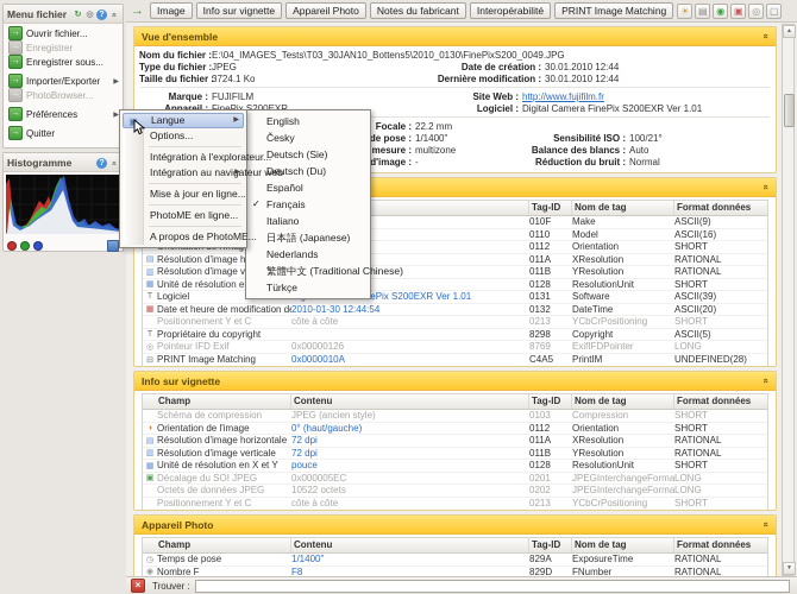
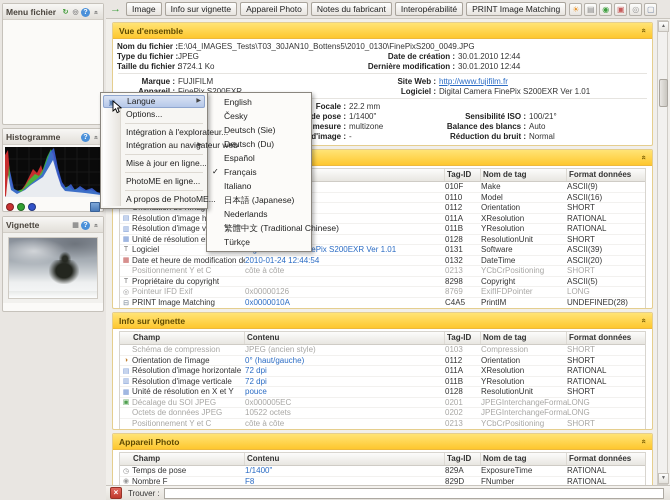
  Menu fichier
- Ouvrir fichier...
- Enregistrer
- Enregistrer sous...
- Importer/Exporter
- PhotoBrowser...
- Préférences
- Quitter
  Histogramme
+ Vignette
  →
  Image
  Info sur vignette
  Appareil Photo
  Notes du fabricant
  Interopérabilité
  PRINT Image Matching
  ☀
  ▤
  ◉
  ▣
  ◎
  ▢
  Vue d'ensemble
  Nom du fichier :
  E:\04_IMAGES_Tests\T03_30JAN10_Bottens5\2010_0130\FinePixS200_0049.JPG
  Type du fichier :
  JPEG
  Taille du fichier
  3724.1 Ko
  Date de création :
  30.01.2010 12:44
  Dernière modification :
  30.01.2010 12:44
  Marque :
  FUJIFILM
  Site Web :
  http://www.fujifilm.fr
  Logiciel :
  Digital Camera FinePix S200EXR Ver 1.01
  Focale :
  22.2 mm
  1/1400"
  multizone
  -
  Sensibilité ISO :
  100/21°
  Balance des blancs :
  Auto
  Réduction du bruit :
  Normal
  Tag-ID
  Nom de tag
  Format données
  010F
  Make
  ASCII(9)
  0110
  Model
  ASCII(16)
  0112
  Orientation
  SHORT
  011A
  XResolution
  RATIONAL
  011B
  YResolution
  RATIONAL
  Unité de résolution e
  0128
  ResolutionUnit
  SHORT
  Logiciel
  0131
  Software
  ASCII(39)
  Date et heure de modification d
- 2010-01-30 12:44:54
+ 2010-01-24 12:44:54
  0132
  DateTime
  ASCII(20)
  Positionnement Y et C
  côte à côte
  0213
  YCbCrPositioning
  SHORT
  Propriétaire du copyright
  8298
  Copyright
  ASCII(5)
  Pointeur IFD Exif
  0x00000126
  8769
  ExifIFDPointer
  LONG
  PRINT Image Matching
  0x0000010A
  C4A5
  PrintIM
  UNDEFINED(28)
  Info sur vignette
  Champ
  Contenu
  Tag-ID
  Nom de tag
  Format données
  Schéma de compression
  JPEG (ancien style)
  0103
  Compression
  SHORT
  Orientation de l'image
  0° (haut/gauche)
  0112
  Orientation
  SHORT
  Résolution d'image horizontale
  72 dpi
  011A
  XResolution
  RATIONAL
  Résolution d'image verticale
  72 dpi
  011B
  YResolution
  RATIONAL
  Unité de résolution en X et Y
  pouce
  0128
  ResolutionUnit
  SHORT
  Décalage du SOI JPEG
  0x000005EC
  0201
  JPEGInterchangeForma
  LONG
  Octets de données JPEG
  10522 octets
  0202
  JPEGInterchangeForma
  LONG
  Positionnement Y et C
  côte à côte
  0213
  YCbCrPositioning
  SHORT
  Appareil Photo
  Champ
  Contenu
  Tag-ID
  Nom de tag
  Format données
  Temps de pose
  1/1400"
  829A
  ExposureTime
  RATIONAL
  Nombre F
  F8
  829D
  FNumber
  RATIONAL
  ×
  Trouver :
  ▣
  Langue
  Options...
  Intégration à l'explorateur...
  Intégration au navigateur web
  Mise à jour en ligne...
  PhotoME en ligne...
  A propos de PhotoME...
  English
  Česky
  Deutsch (Sie)
  Deutsch (Du)
  Español
  ✓
  Français
  Italiano
  日本語 (Japanese)
  Nederlands
  繁體中文 (Traditional Chinese)
  Türkçe
